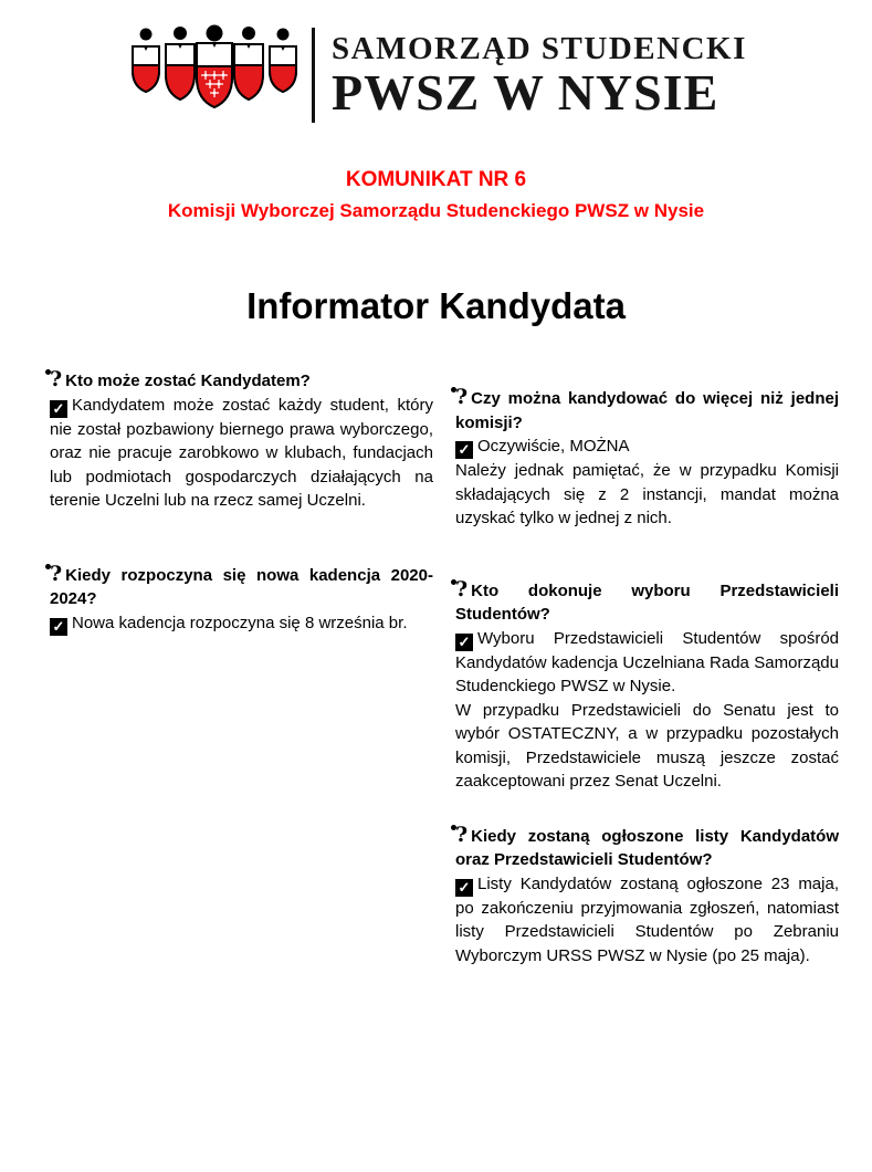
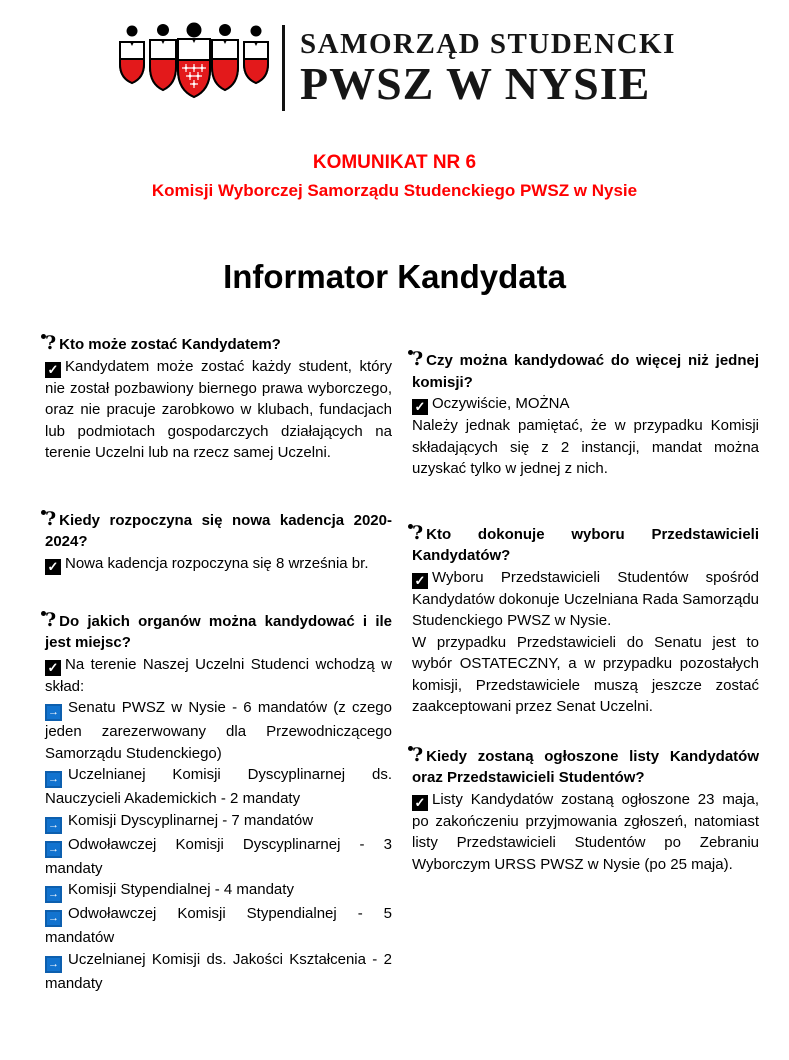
  SAMORZĄD STUDENCKI
  PWSZ W NYSIE
  KOMUNIKAT NR 6
  Komisji Wyborczej Samorządu Studenckiego PWSZ w Nysie
  Informator Kandydata
  ? Kto może zostać Kandydatem?
  ✓ Kandydatem może zostać każdy student, który nie został pozbawiony biernego prawa wyborczego, oraz nie pracuje zarobkowo w klubach, fundacjach lub podmiotach gospodarczych działających na terenie Uczelni lub na rzecz samej Uczelni.
  ? Kiedy rozpoczyna się nowa kadencja 2020-2024?
  ✓ Nowa kadencja rozpoczyna się 8 września br.
+ ? Do jakich organów można kandydować i ile jest miejsc?
+ ✓ Na terenie Naszej Uczelni Studenci wchodzą w skład:
+ → Senatu PWSZ w Nysie - 6 mandatów (z czego jeden zarezerwowany dla Przewodniczącego Samorządu Studenckiego)
+ → Uczelnianej Komisji Dyscyplinarnej ds. Nauczycieli Akademickich - 2 mandaty
+ → Komisji Dyscyplinarnej - 7 mandatów
+ → Odwoławczej Komisji Dyscyplinarnej - 3 mandaty
+ → Komisji Stypendialnej - 4 mandaty
+ → Odwoławczej Komisji Stypendialnej - 5 mandatów
+ → Uczelnianej Komisji ds. Jakości Kształcenia - 2 mandaty
  ? Czy można kandydować do więcej niż jednej komisji?
  ✓ Oczywiście, MOŻNA
  Należy jednak pamiętać, że w przypadku Komisji składających się z 2 instancji, mandat można uzyskać tylko w jednej z nich.
- ? Kto dokonuje wyboru Przedstawicieli Studentów?
+ ? Kto dokonuje wyboru Przedstawicieli Kandydatów?
- ✓ Wyboru Przedstawicieli Studentów spośród Kandydatów kadencja Uczelniana Rada Samorządu Studenckiego PWSZ w Nysie.
+ ✓ Wyboru Przedstawicieli Studentów spośród Kandydatów dokonuje Uczelniana Rada Samorządu Studenckiego PWSZ w Nysie.
  W przypadku Przedstawicieli do Senatu jest to wybór OSTATECZNY, a w przypadku pozostałych komisji, Przedstawiciele muszą jeszcze zostać zaakceptowani przez Senat Uczelni.
  ? Kiedy zostaną ogłoszone listy Kandydatów oraz Przedstawicieli Studentów?
  ✓ Listy Kandydatów zostaną ogłoszone 23 maja, po zakończeniu przyjmowania zgłoszeń, natomiast listy Przedstawicieli Studentów po Zebraniu Wyborczym URSS PWSZ w Nysie (po 25 maja).
